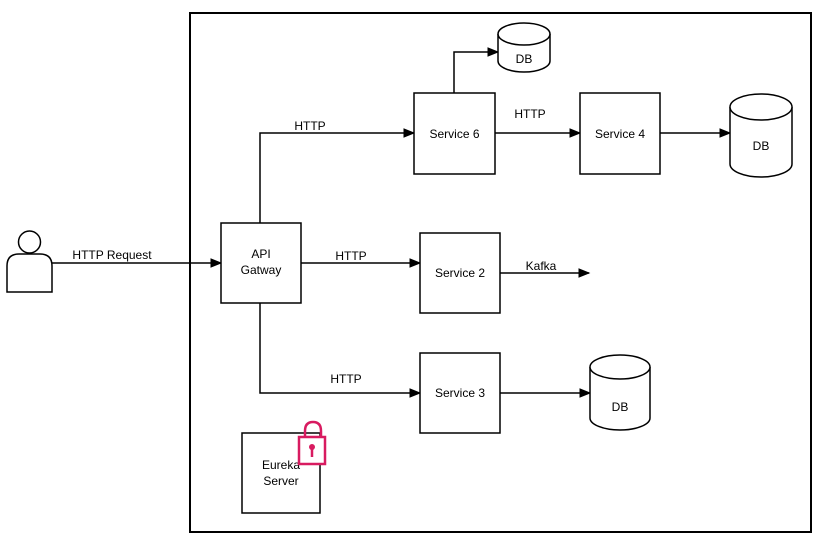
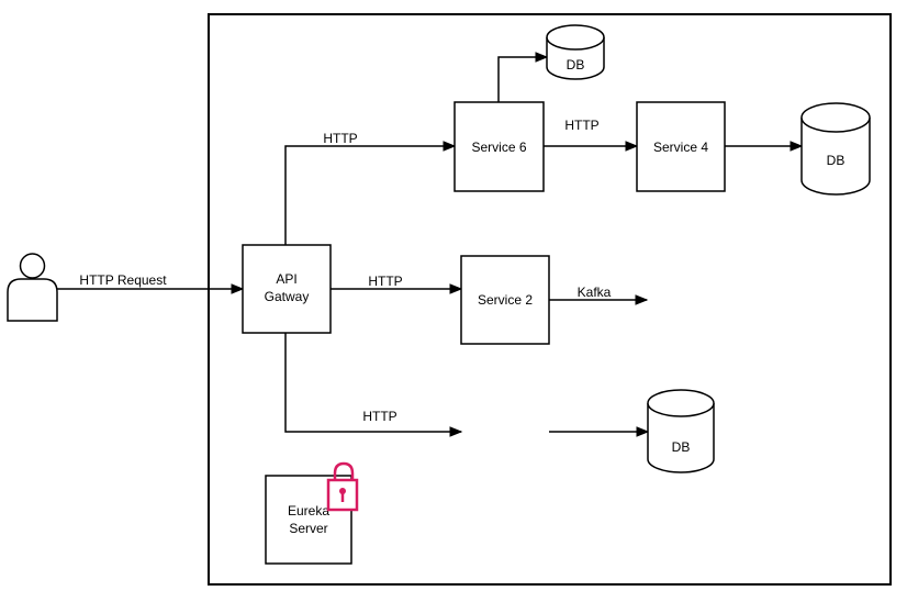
  HTTP Request
  HTTP
  HTTP
  HTTP
  HTTP
  Kafka
  API
  Gatway
  Service 6
  Service 4
  Service 2
- Service 3
  Eureka
  Server
  DB
  DB
  DB
